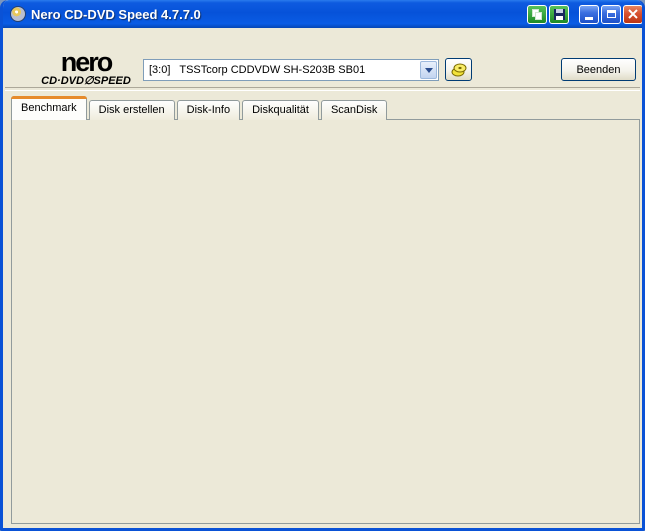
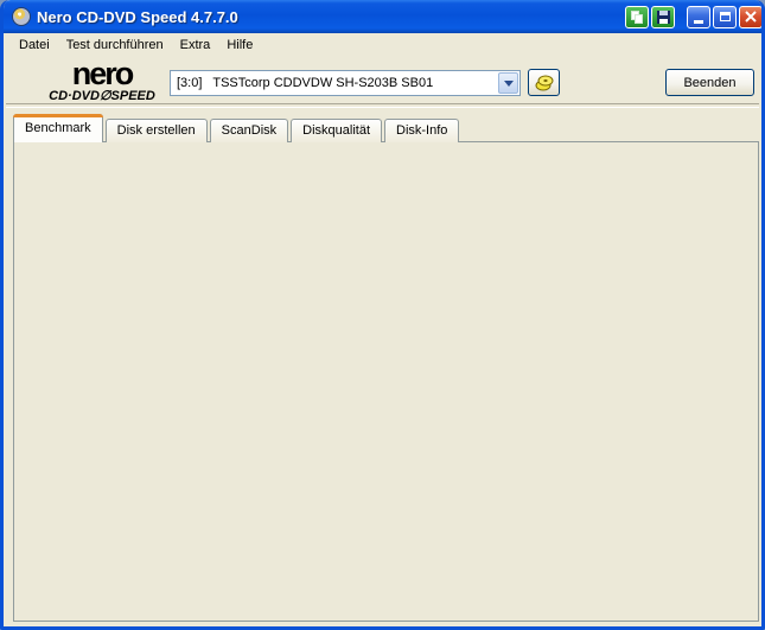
  Nero CD-DVD Speed 4.7.7.0
+ Datei
+ Test durchführen
+ Extra
+ Hilfe
  nero
  CD·DVD∅SPEED
  [3:0] TSSTcorp CDDVDW SH-S203B SB01
  Beenden
  Benchmark
  Disk erstellen
- Disk-Info
+ ScanDisk
  Diskqualität
- ScanDisk
+ Disk-Info
